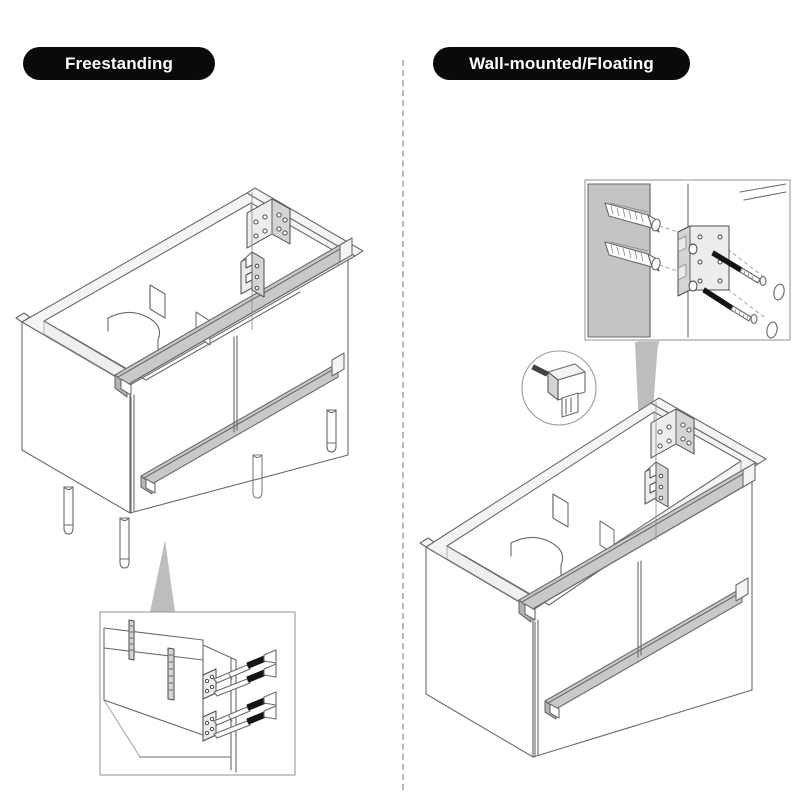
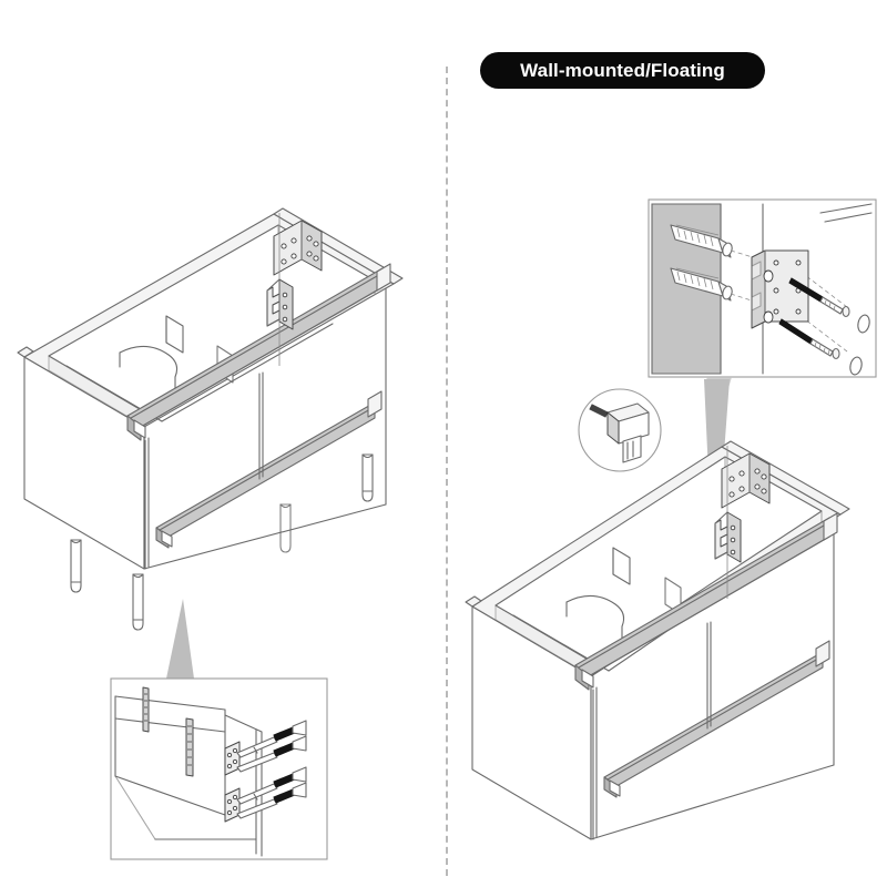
- Freestanding
  Wall-mounted/Floating
